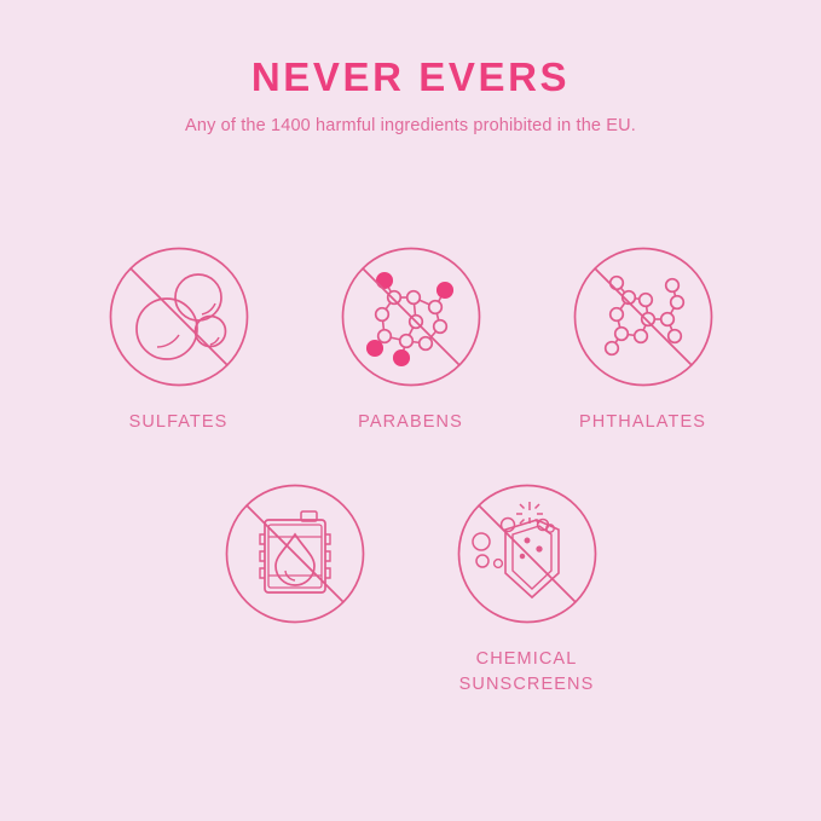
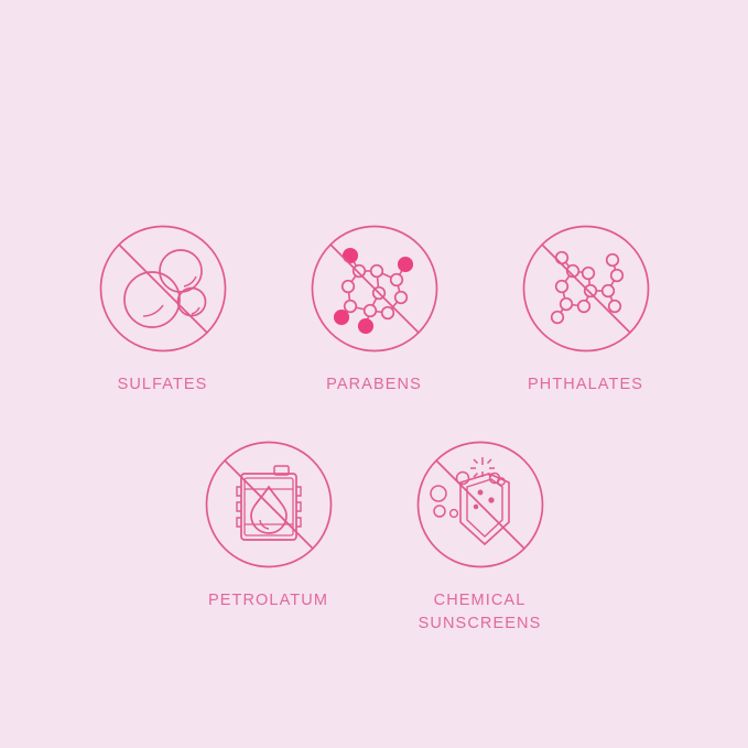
- NEVER EVERS
- Any of the 1400 harmful ingredients prohibited in the EU.
  SULFATES
  PARABENS
  PHTHALATES
+ PETROLATUM
  CHEMICAL
  SUNSCREENS
